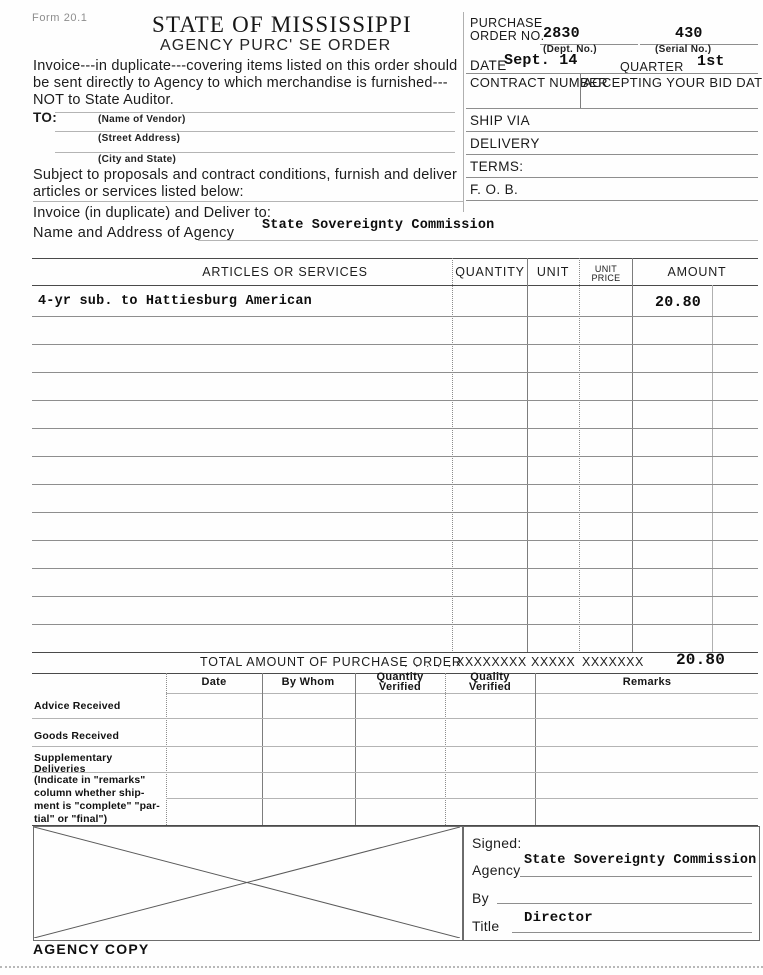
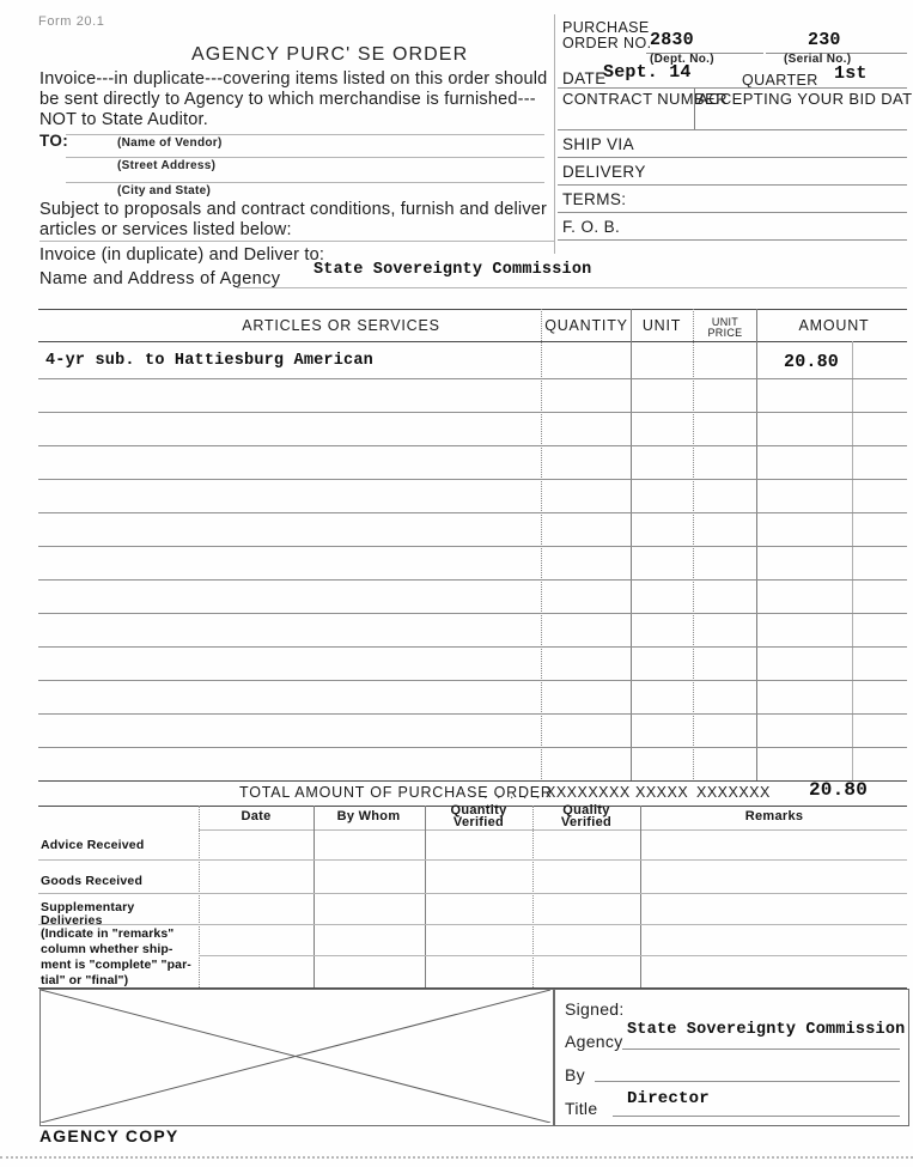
  Form 20.1
- STATE OF MISSISSIPPI
  AGENCY PURC' SE ORDER
  Invoice---in duplicate---covering items listed on this order should be sent directly to Agency to which merchandise is furnished---NOT to State Auditor.
  TO:
  (Name of Vendor)
  (Street Address)
  (City and State)
  Subject to proposals and contract conditions, furnish and deliver articles or services listed below:
  Invoice (in duplicate) and Deliver to:
  Name and Address of Agency
  State Sovereignty Commission
  PURCHASE
  ORDER NO.
  2830
  (Dept. No.)
- 430
+ 230
  (Serial No.)
  DATE
  Sept. 14
  QUARTER
  1st
  CONTRACT NUMBER
  ACCEPTING YOUR BID DAT
  SHIP VIA
  DELIVERY
  TERMS:
  F. O. B.
  ARTICLES OR SERVICES
  QUANTITY
  UNIT
  UNIT
  PRICE
  AMOUNT
  4-yr sub. to Hattiesburg American
  20.80
  TOTAL AMOUNT OF PURCHAS
  . . . . .
  XXXXXXXX
  XXXXX
  XXXXXXX
  20.80
  Date
  By Whom
  Quantity
  Verified
  Quality
  Verified
  Remarks
  Advice Received
  Goods Received
  Supplementary
  Deliveries
  (Indicate in "remarks"
  column whether ship-
  ment is "complete" "par-
  tial" or "final")
  Signed:
  Agency
  State Sovereignty Commission
  By
  Title
  Director
  AGENCY COPY
